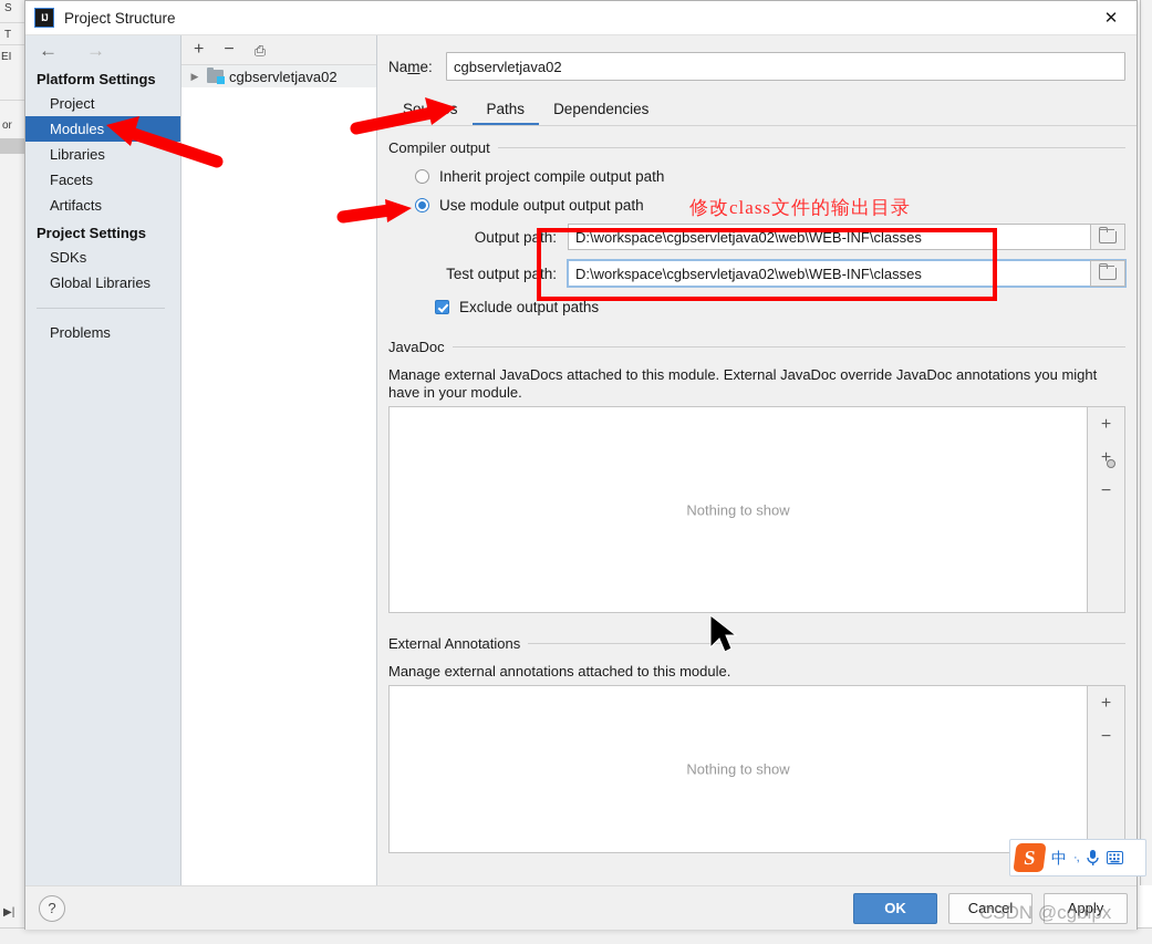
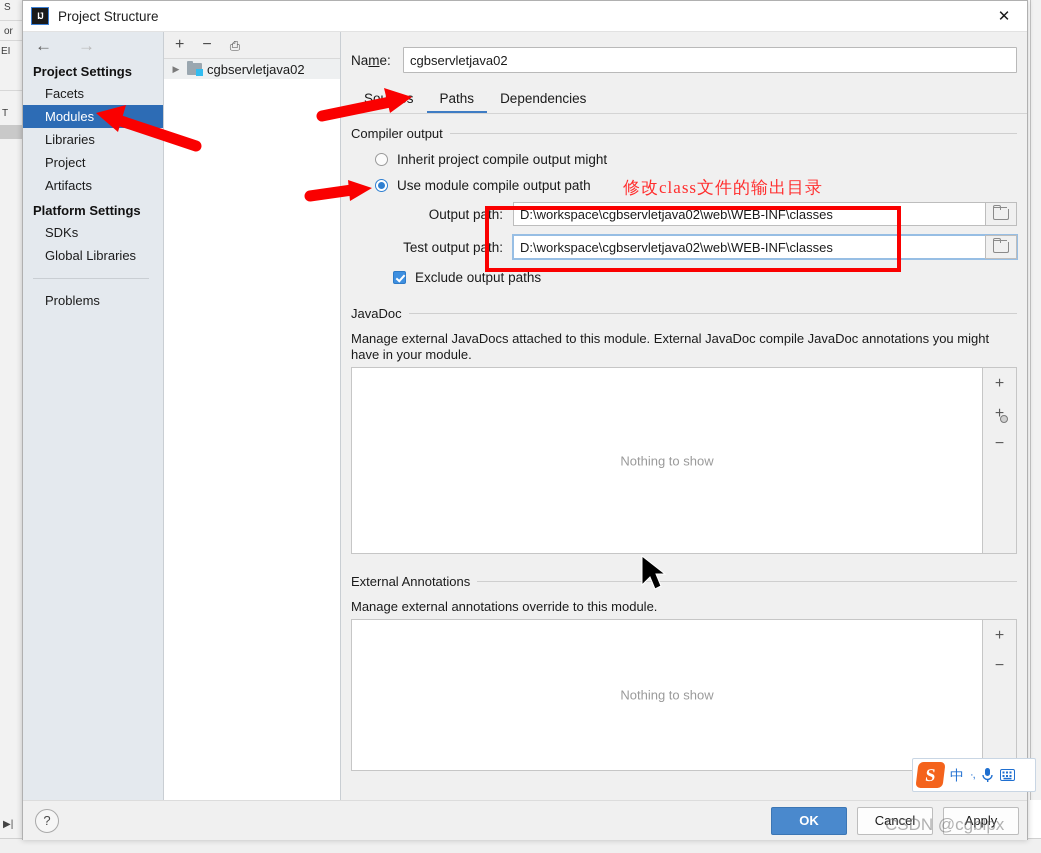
  S
- T
+ or
  EI
- or
+ T
  ▶|
  IJ
  Project Structure
  ✕
  ←
  →
- Platform Settings
+ Project Settings
- Project
+ Facets
  Modules
  Libraries
- Facets
+ Project
  Artifacts
- Project Settings
+ Platform Settings
  SDKs
  Global Libraries
  Problems
  +
  −
  ⎙
  ▶
  cgbservletjava02
  Name:
  cgbservletjava02
  Paths
  Dependencies
  Compiler output
- Inherit project compile output path
+ Inherit project compile output might
- Use module output output path
+ Use module compile output path
  Output path:
  D:\workspace\cgbservletjava02\web\WEB-INF\classes
  Test output path:
  D:\workspace\cgbservletjava02\web\WEB-INF\classes
  Exclude output paths
  JavaDoc
- Manage external JavaDocs attached to this module. External JavaDoc override JavaDoc annotations you might have in your module.
+ Manage external JavaDocs attached to this module. External JavaDoc compile JavaDoc annotations you might have in your module.
  Nothing to show
  +
  +
  −
  External Annotations
- Manage external annotations attached to this module.
+ Manage external annotations override to this module.
  Nothing to show
  +
  −
  ?
  OK
  Cancel
  Apply
  修改class文件的输出目录
  中
  ·,
  CSDN @cgblpx
